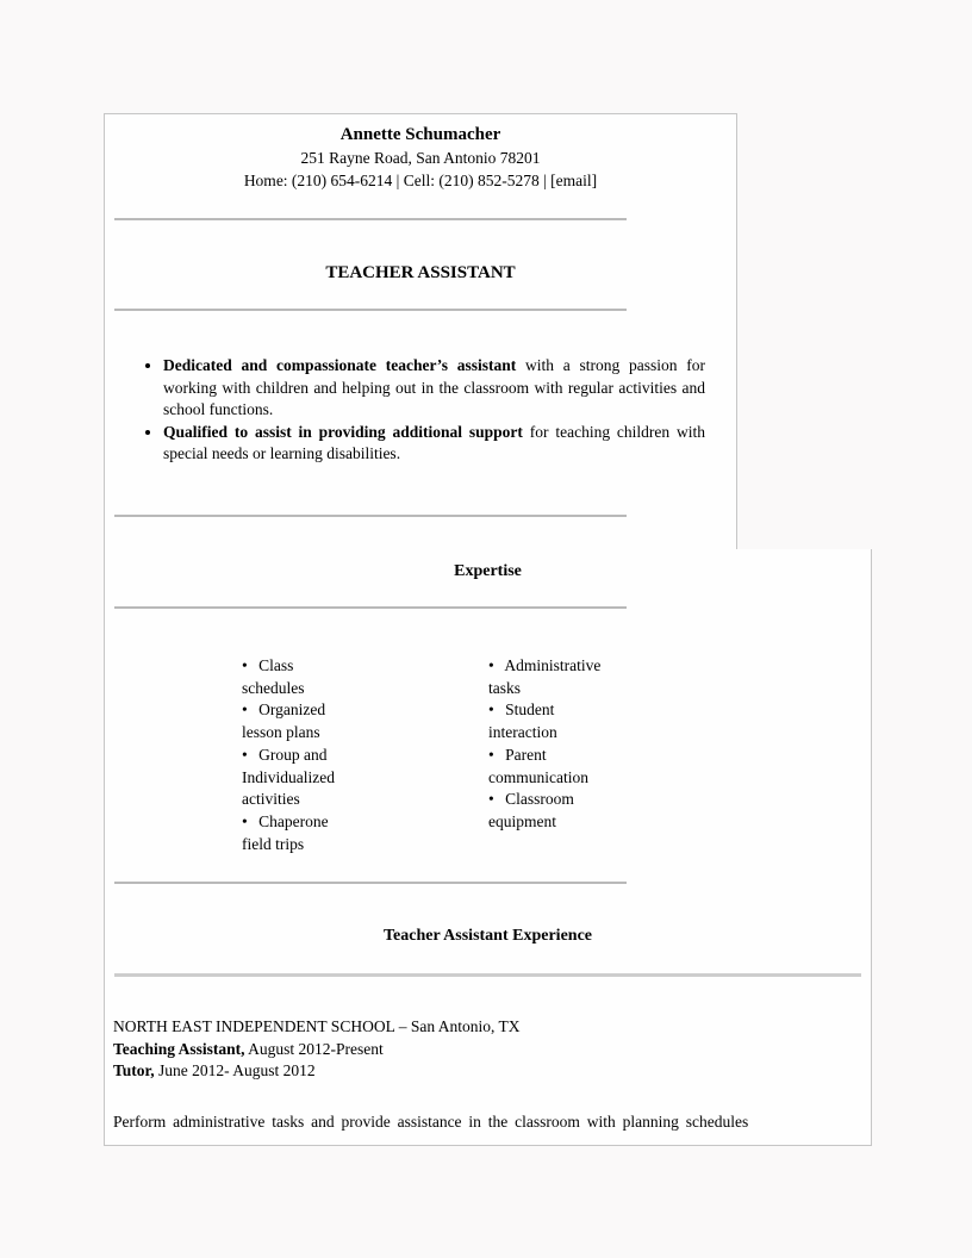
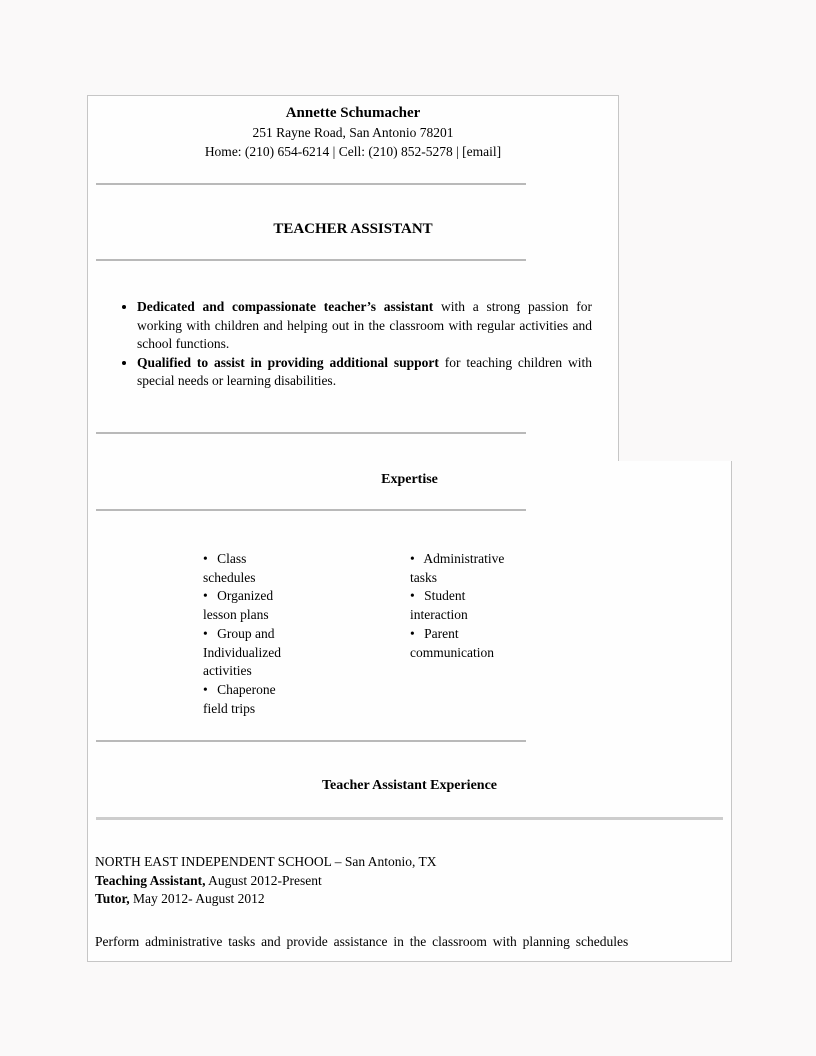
  Annette Schumacher
  251 Rayne Road, San Antonio 78201
  Home: (210) 654-6214 | Cell: (210) 852-5278 | [email]
  TEACHER ASSISTANT
  Dedicated and compassionate teacher’s assistant with a strong passion for working with children and helping out in the classroom with regular activities and school functions.
  Qualified to assist in providing additional support for teaching children with special needs or learning disabilities.
  Expertise
  • Class schedules
  • Organized lesson plans
  • Group and Individualized activities
  • Chaperone field trips
  • Administrative tasks
  • Student interaction
  • Parent communication
- • Classroom equipment
  Teacher Assistant Experience
  NORTH EAST INDEPENDENT SCHOOL – San Antonio, TX
  Teaching Assistant, August 2012-Present
- Tutor, June 2012- August 2012
+ Tutor, May 2012- August 2012
  Perform administrative tasks and provide assistance in the classroom with planning schedules
